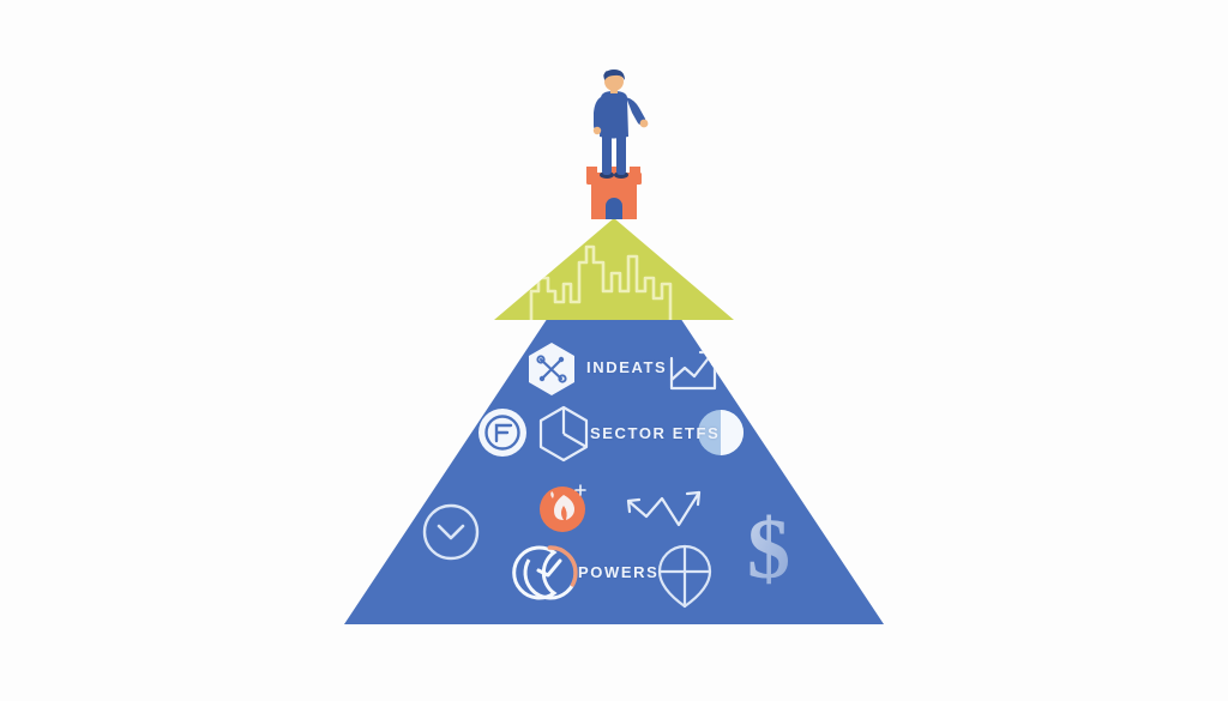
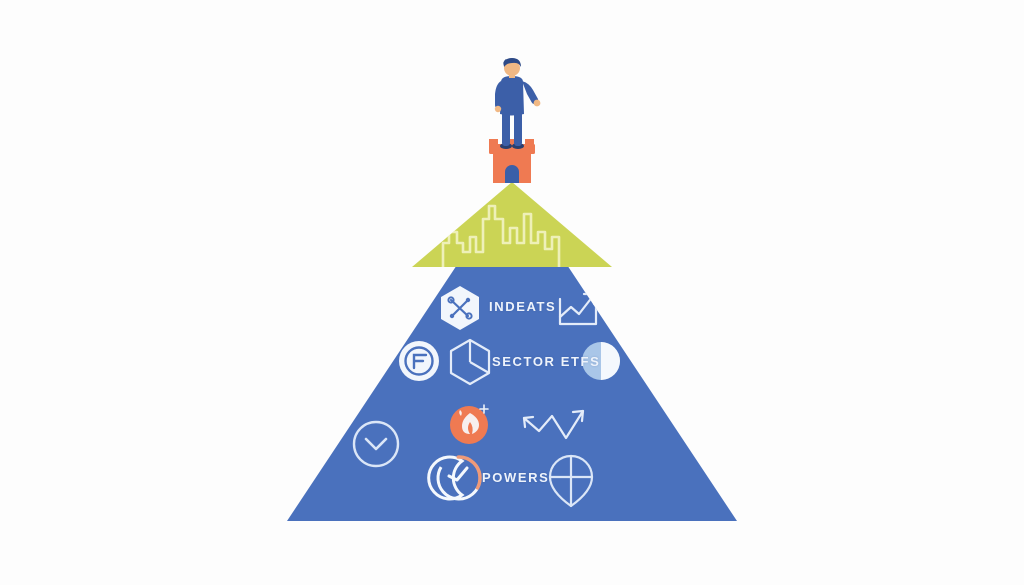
- $
  INDEATS
  SECTOR ETFS
  POWERS
